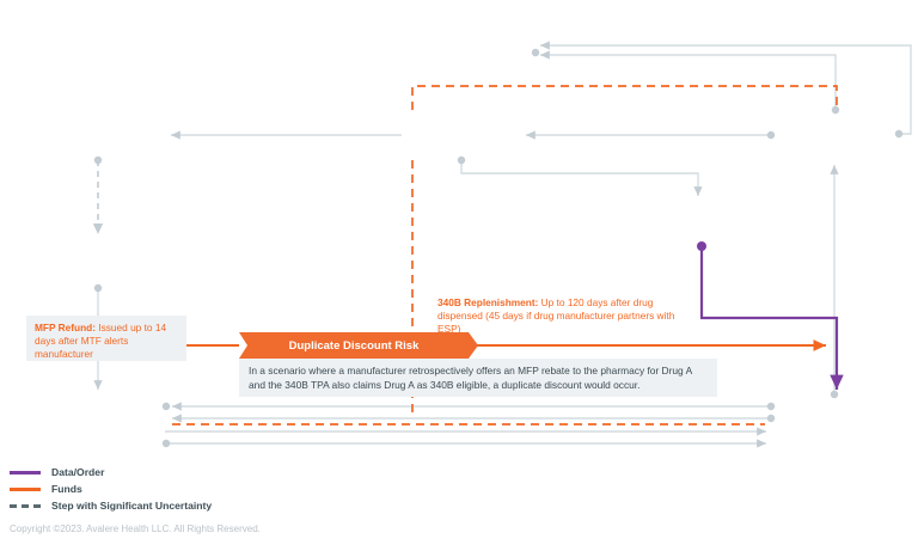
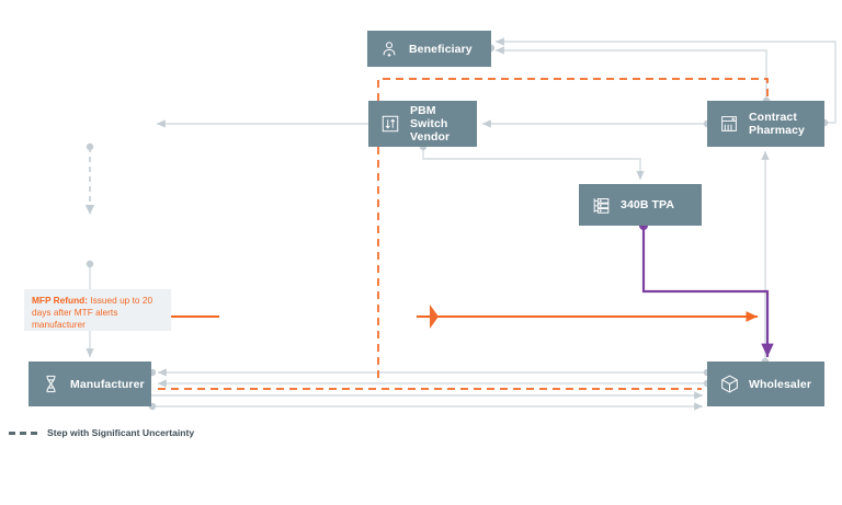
+ Beneficiary
+ PBM Switch
+ Vendor
+ Contract
+ Pharmacy
+ 340B TPA
+ Manufacturer
+ Wholesaler
- MFP Refund: Issued up to 14 days after MTF alerts manufacturer
+ MFP Refund: Issued up to 20 days after MTF alerts manufacturer
- 340B Replenishment: Up to 120 days after drug dispensed (45 days if drug manufacturer partners with ESP)
- Duplicate Discount Risk
- In a scenario where a manufacturer retrospectively offers an MFP rebate to the pharmacy for Drug A and the 340B TPA also claims Drug A as 340B eligible, a duplicate discount would occur.
- Data/Order
- Funds
  Step with Significant Uncertainty
- Copyright ©2023. Avalere Health LLC. All Rights Reserved.
